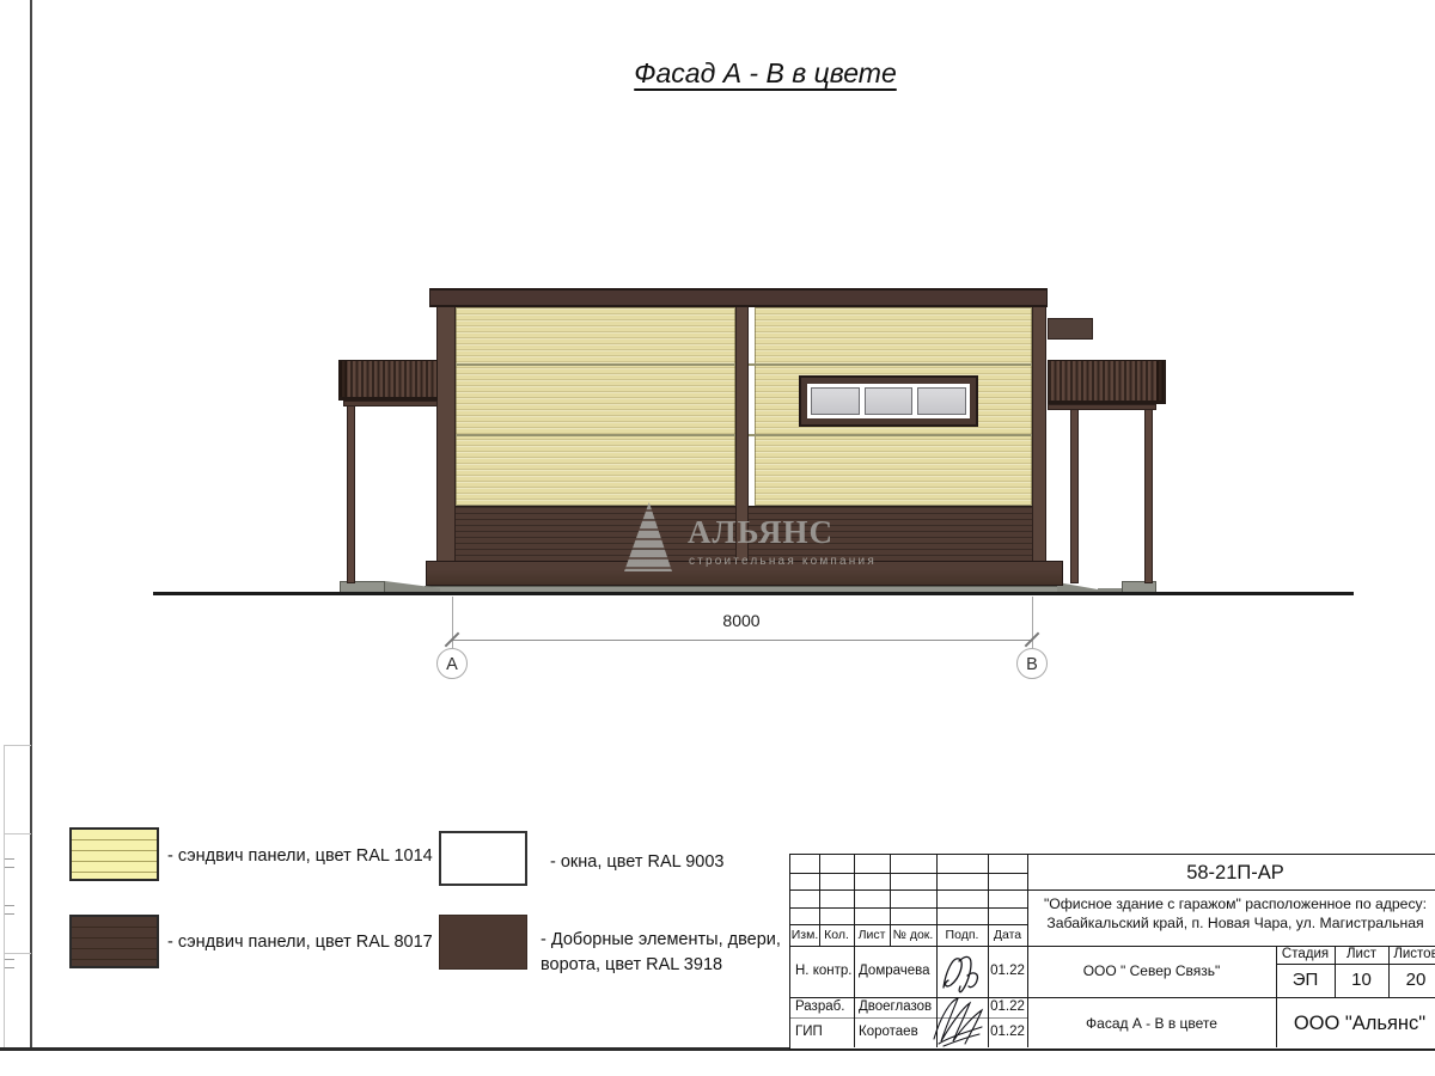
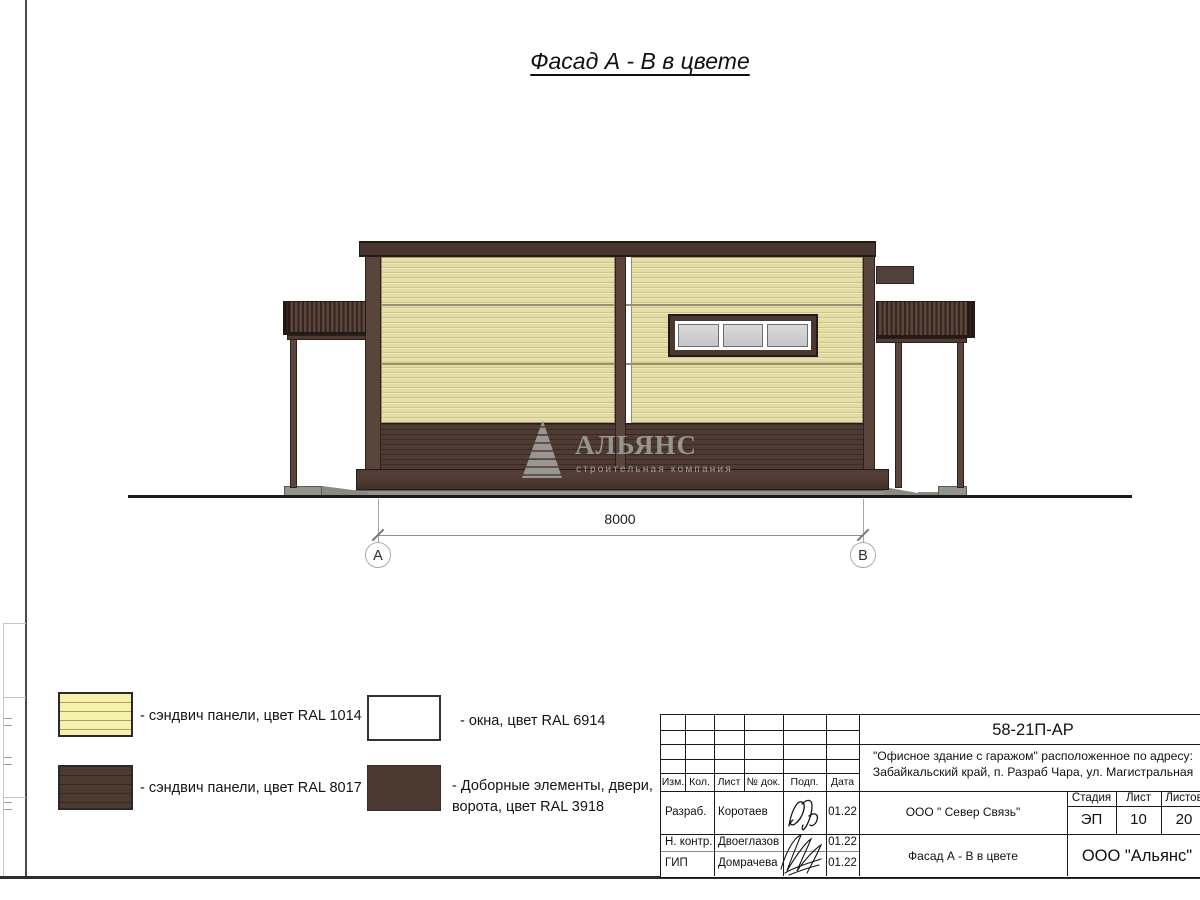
  Фасад А - В в цвете
  АЛЬЯНС
  строительная компания
  8000
  А
  В
  - сэндвич панели, цвет RAL 1014
  - сэндвич панели, цвет RAL 8017
- - окна, цвет RAL 9003
+ - окна, цвет RAL 6914
  - Доборные элементы, двери, ворота, цвет RAL 3918
  Изм.
  Кол.
  Лист
  № док.
  Подп.
  Дата
- Н. контр.
+ Разраб.
- Домрачева
+ Коротаев
  01.22
- Разраб.
+ Н. контр.
  Двоеглазов
  01.22
  ГИП
- Коротаев
+ Домрачева
  01.22
  58-21П-АР
  "Офисное здание с гаражом" расположенное по адресу:
- Забайкальский край, п. Новая Чара, ул. Магистральная
+ Забайкальский край, п. Разраб Чара, ул. Магистральная
  ООО " Север Связь"
  Стадия
  Лист
  Листо
  ЭП
  10
  20
  Фасад А - В в цвете
  ООО "Альянс"
